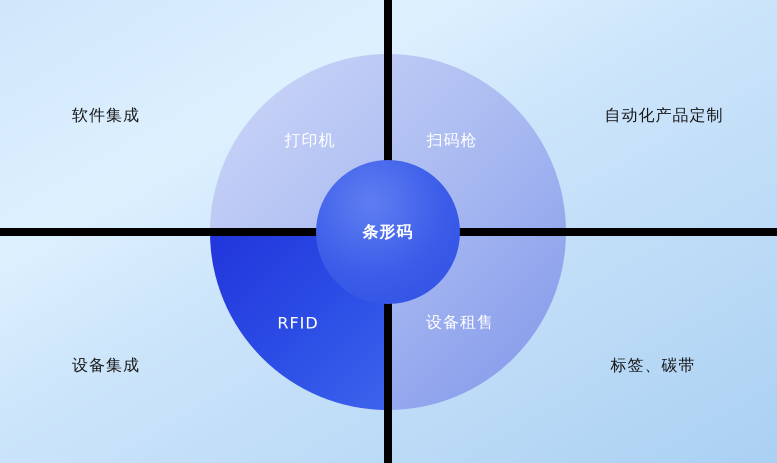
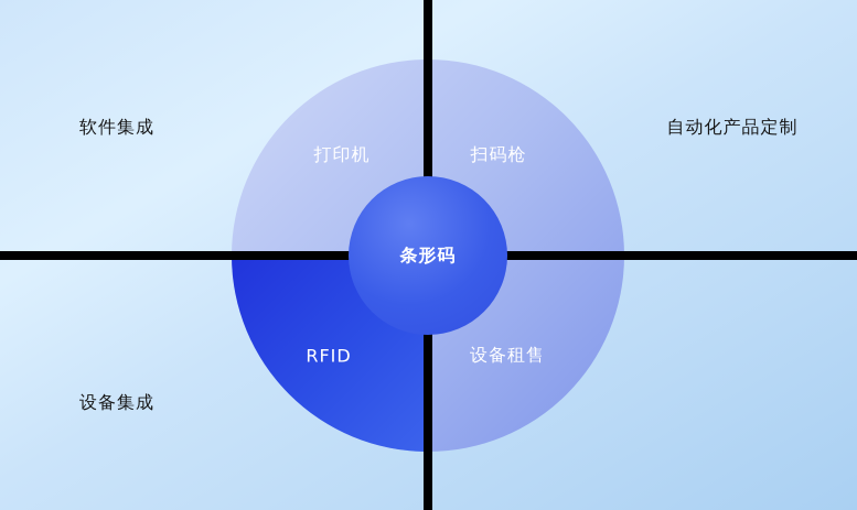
  条形码
  打印机
  扫码枪
  RFID
  设备租售
  软件集成
  自动化产品定制
  设备集成
- 标签、碳带
